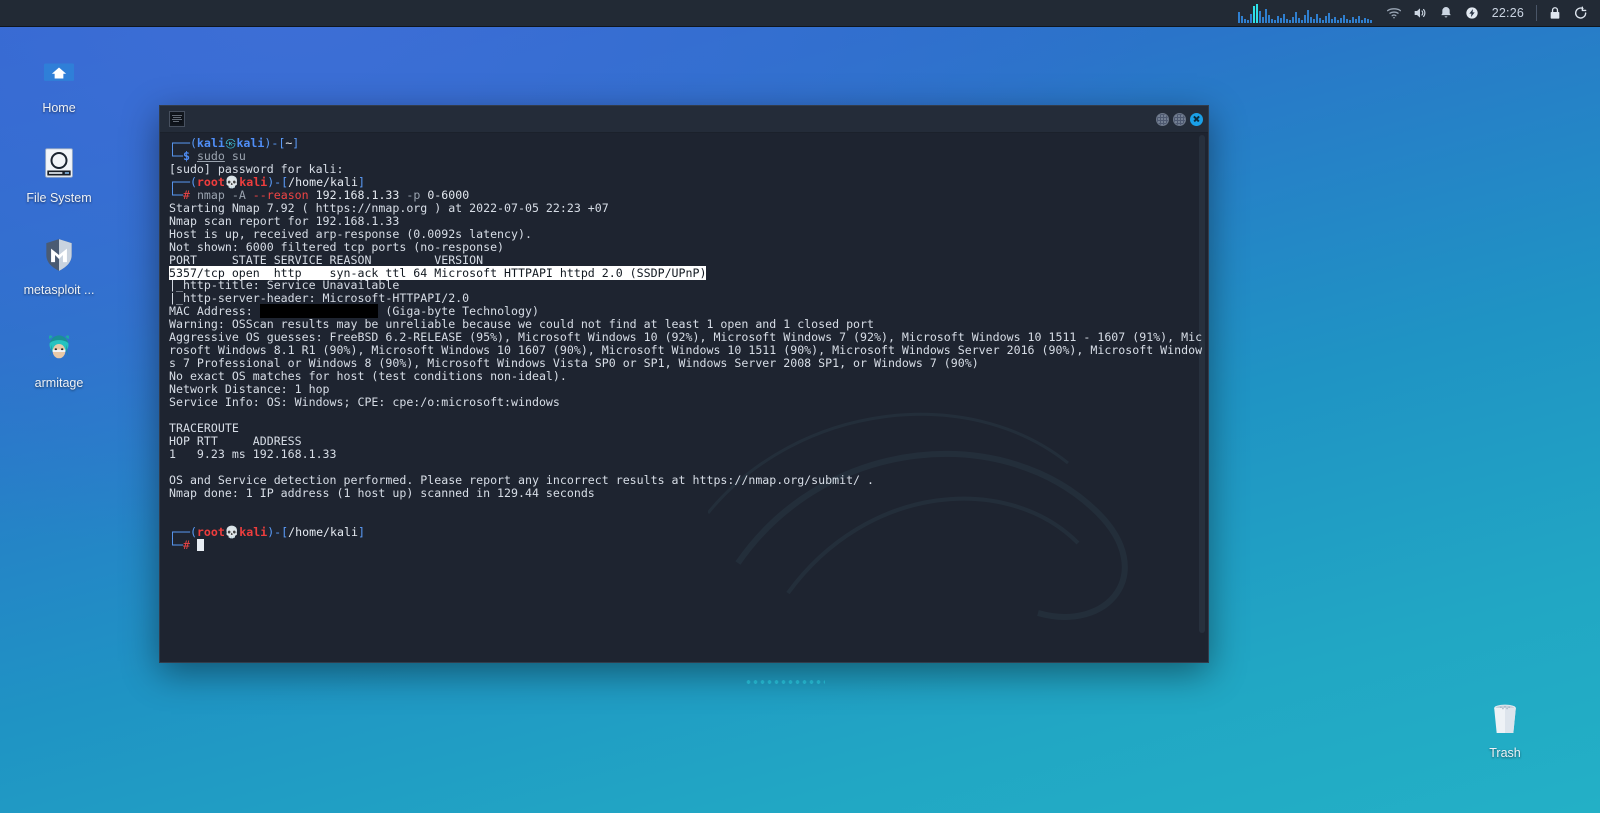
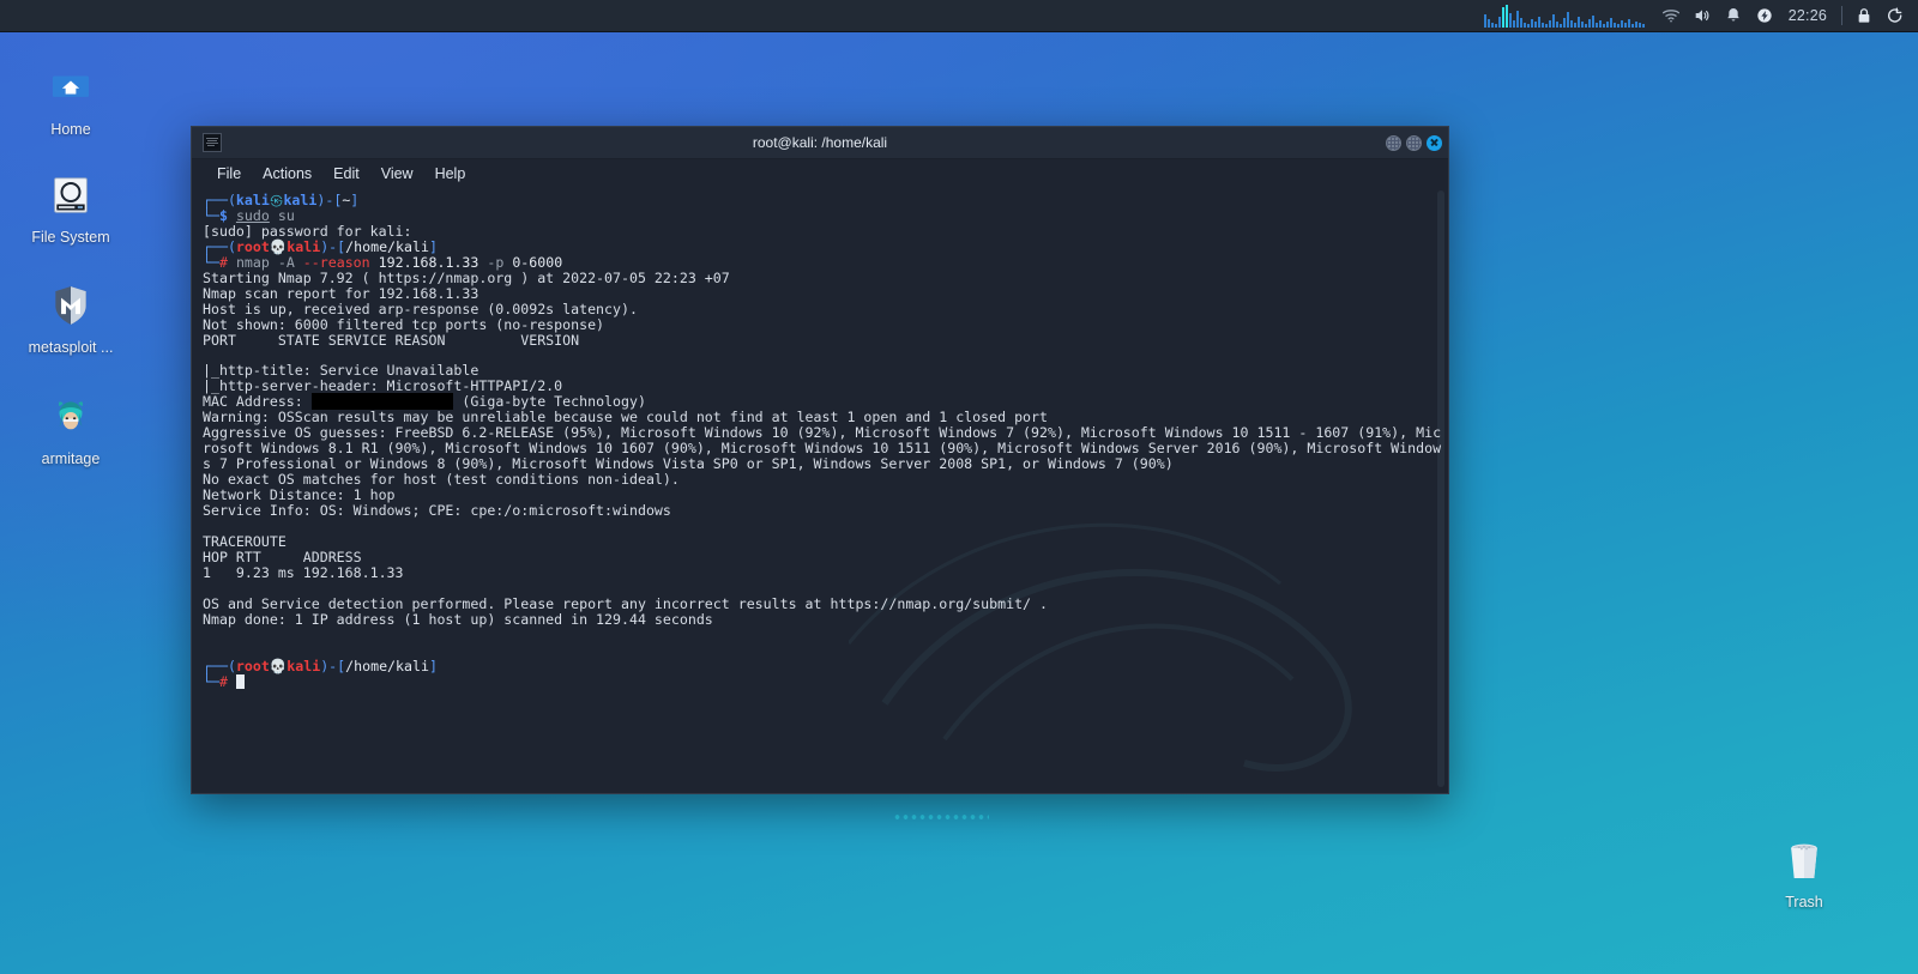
  22:26
  Home
  File System
  metasploit ...
  armitage
  Trash
+ root@kali: /home/kali
+ File
+ Actions
+ Edit
+ View
+ Help
  ┌──(kali㉿kali)-[~] └─$ sudo su
  [sudo] password for kali:
  ┌──(root💀kali)-[/home/kali] └─# nmap -A --reason 192.168.1.33 -p 0-6000
  Starting Nmap 7.92 ( https://nmap.org ) at 2022-07-05 22:23 +07
  Nmap scan report for 192.168.1.33
  Host is up, received arp-response (0.0092s latency).
  Not shown: 6000 filtered tcp ports (no-response)
  PORT STATE SERVICE REASON VERSION
- 5357/tcp open http syn-ack ttl 64 Microsoft HTTPAPI httpd 2.0 (SSDP/UPnP)
  |_http-title: Service Unavailable
  |_http-server-header: Microsoft-HTTPAPI/2.0
  MAC Address: XX:XX:XX:XX:XX:XX (Giga-byte Technology)
  Warning: OSScan results may be unreliable because we could not find at least 1 open and 1 closed port
  Aggressive OS guesses: FreeBSD 6.2-RELEASE (95%), Microsoft Windows 10 (92%), Microsoft Windows 7 (92%), Microsoft Windows 10 1511 - 1607 (91%), Mic
  rosoft Windows 8.1 R1 (90%), Microsoft Windows 10 1607 (90%), Microsoft Windows 10 1511 (90%), Microsoft Windows Server 2016 (90%), Microsoft Window
  s 7 Professional or Windows 8 (90%), Microsoft Windows Vista SP0 or SP1, Windows Server 2008 SP1, or Windows 7 (90%)
  No exact OS matches for host (test conditions non-ideal).
  Network Distance: 1 hop
  Service Info: OS: Windows; CPE: cpe:/o:microsoft:windows
  TRACEROUTE
  HOP RTT ADDRESS
  1 9.23 ms 192.168.1.33
  OS and Service detection performed. Please report any incorrect results at https://nmap.org/submit/ .
  Nmap done: 1 IP address (1 host up) scanned in 129.44 seconds
  ┌──(root💀kali)-[/home/kali] └─#
